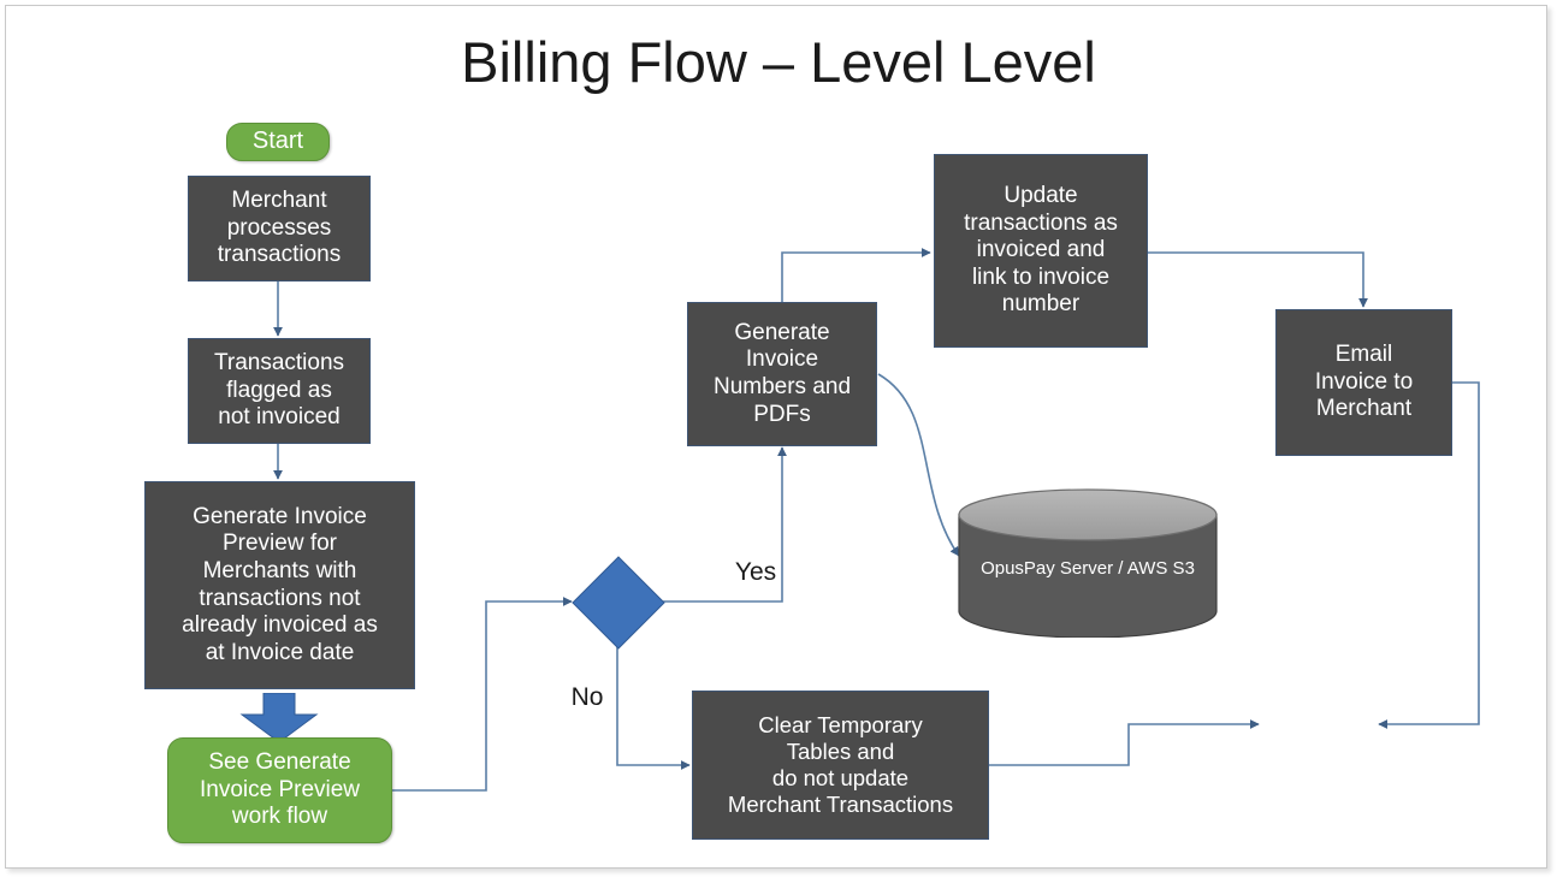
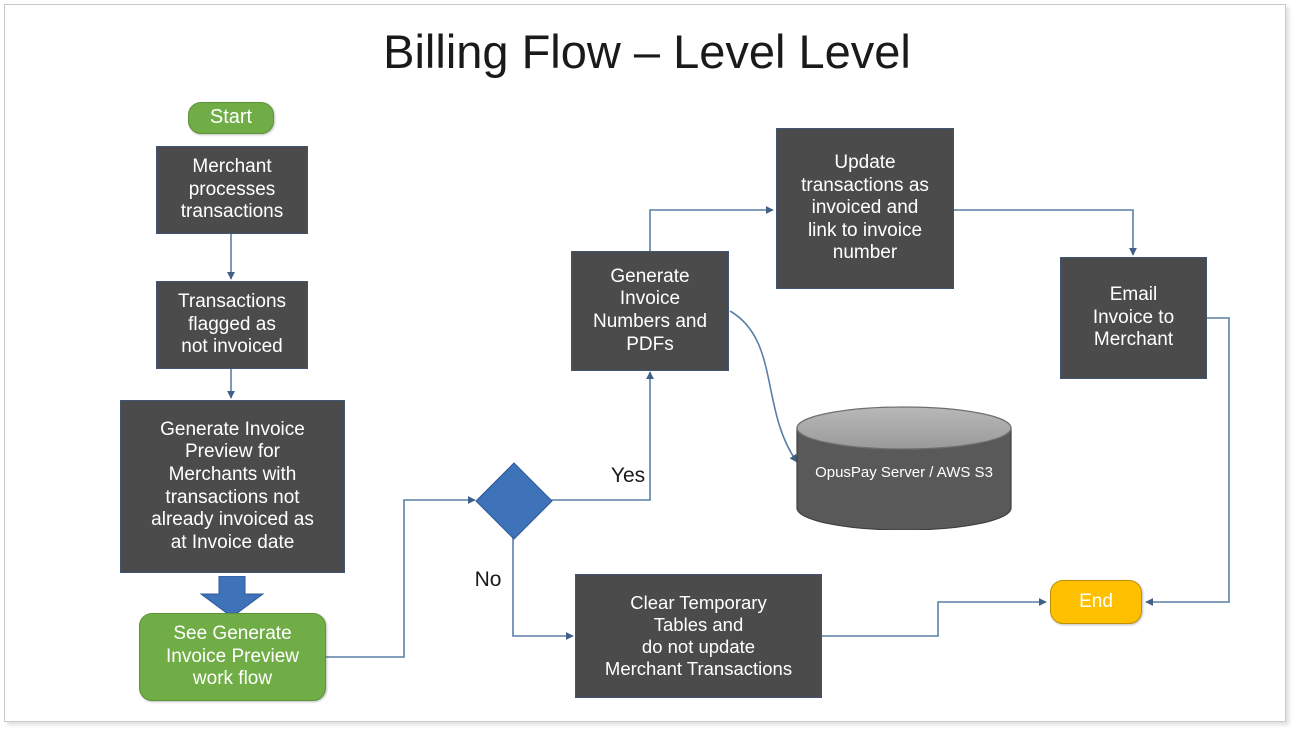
  Billing Flow – Level Level
  Start
  Merchant
  processes
  transactions
  Transactions
  flagged as
  not invoiced
  Generate Invoice
  Preview for
  Merchants with
  transactions not
  already invoiced as
  at Invoice date
  See Generate
  Invoice Preview
  work flow
  Yes
  No
  Generate
  Invoice
  Numbers and
  PDFs
  Update
  transactions as
  invoiced and
  link to invoice
  number
  Email
  Invoice to
  Merchant
  OpusPay Server / AWS S3
  Clear Temporary
  Tables and
  do not update
  Merchant Transactions
+ End
